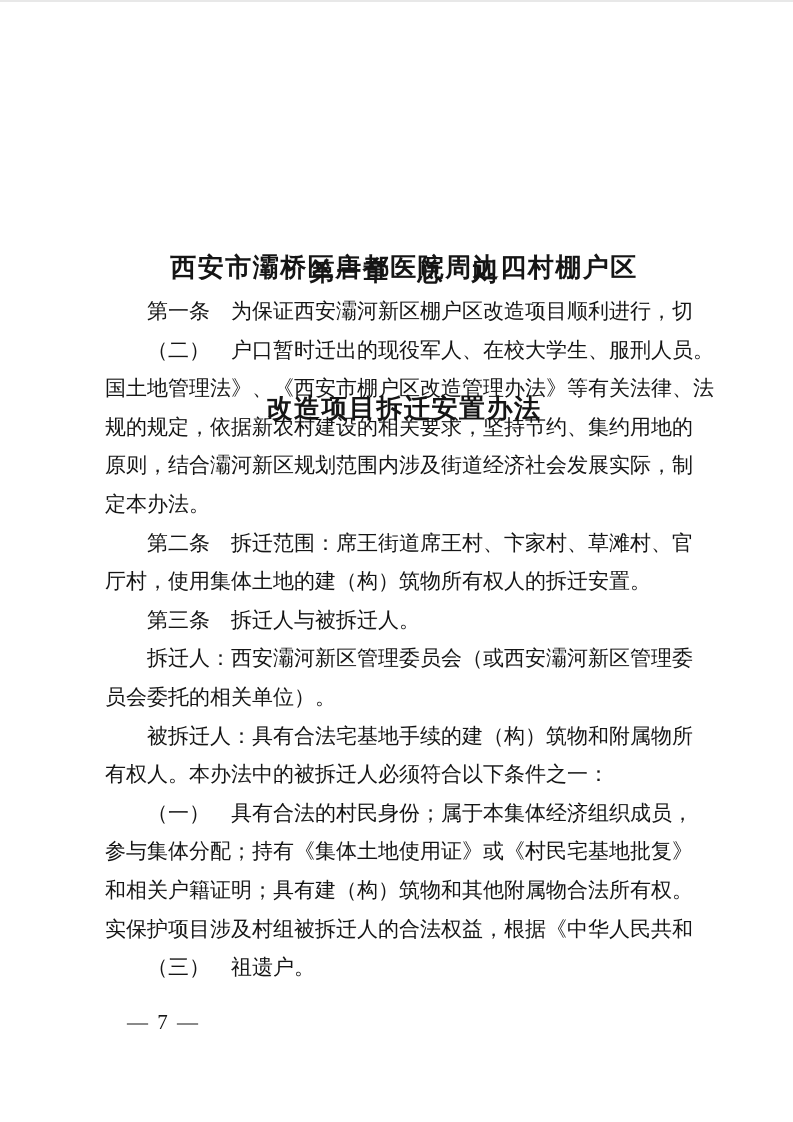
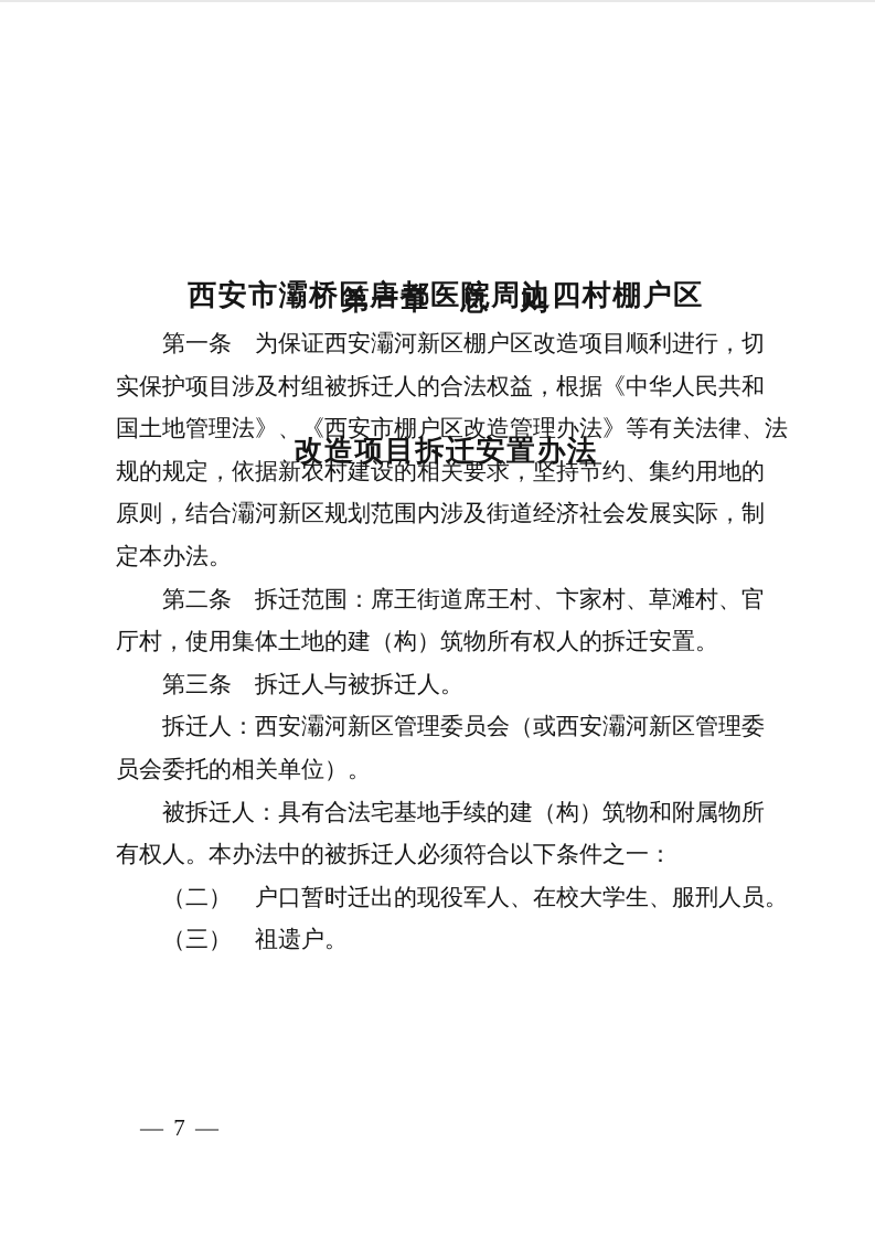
  西安市灞桥区唐都医院周边四村棚户区
  改造项目拆迁安置办法
  第一章 总 则
  第一条 为保证西安灞河新区棚户区改造项目顺利进行，切
- （二） 户口暂时迁出的现役军人、在校大学生、服刑人员。
+ 实保护项目涉及村组被拆迁人的合法权益，根据《中华人民共和
  国土地管理法》、《西安市棚户区改造管理办法》等有关法律、法
  规的规定，依据新农村建设的相关要求，坚持节约、集约用地的
  原则，结合灞河新区规划范围内涉及街道经济社会发展实际，制
  定本办法。
  第二条 拆迁范围：席王街道席王村、卞家村、草滩村、官
  厅村，使用集体土地的建（构）筑物所有权人的拆迁安置。
  第三条 拆迁人与被拆迁人。
  拆迁人：西安灞河新区管理委员会（或西安灞河新区管理委
  员会委托的相关单位）。
  被拆迁人：具有合法宅基地手续的建（构）筑物和附属物所
  有权人。本办法中的被拆迁人必须符合以下条件之一：
- （一） 具有合法的村民身份；属于本集体经济组织成员，
- 参与集体分配；持有《集体土地使用证》或《村民宅基地批复》
- 和相关户籍证明；具有建（构）筑物和其他附属物合法所有权。
- 实保护项目涉及村组被拆迁人的合法权益，根据《中华人民共和
+ （二） 户口暂时迁出的现役军人、在校大学生、服刑人员。
  （三） 祖遗户。
  — 7 —
